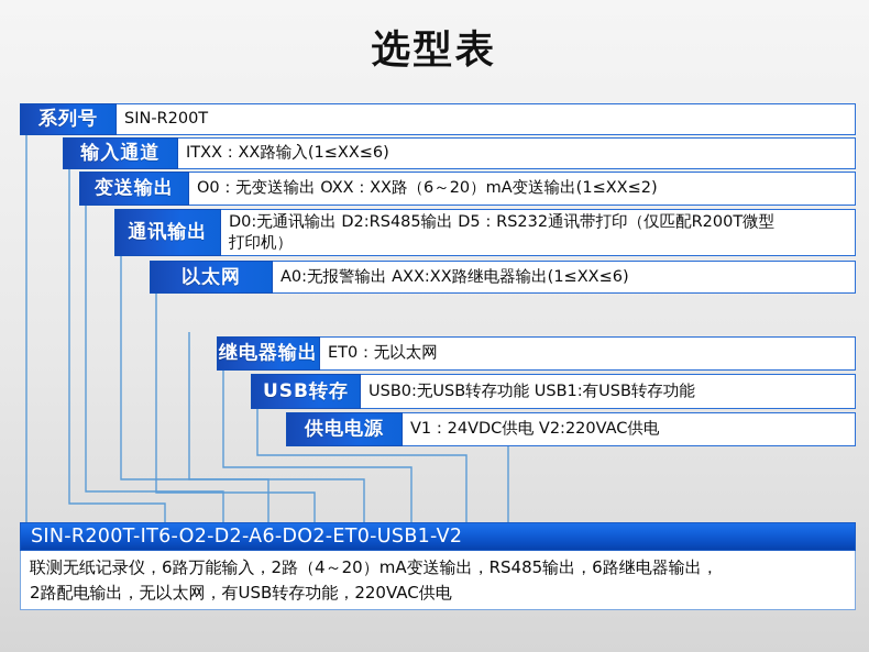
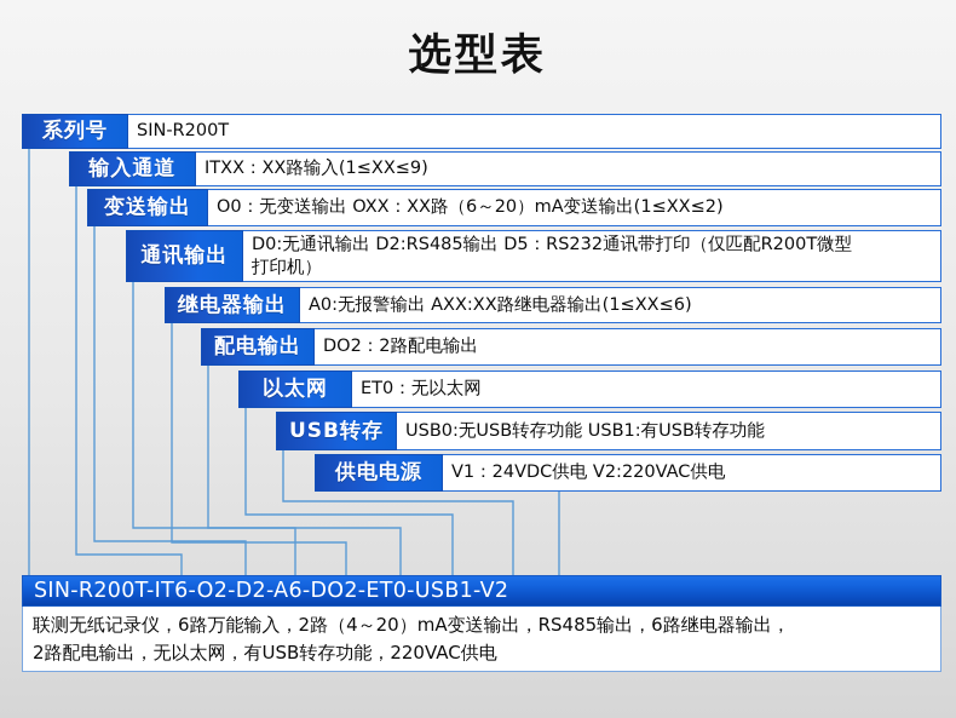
  选型表
  系列号
  SIN-R200T
  输入通道
- ITXX：XX路输入(1≤XX≤6)
+ ITXX：XX路输入(1≤XX≤9)
  变送输出
  O0：无变送输出 OXX：XX路（6～20）mA变送输出(1≤XX≤2)
  通讯输出
  D0:无通讯输出 D2:RS485输出 D5：RS232通讯带打印（仅匹配R200T微型
  打印机）
- 以太网
+ 继电器输出
  A0:无报警输出 AXX:XX路继电器输出(1≤XX≤6)
+ 配电输出
+ DO2：2路配电输出
- 继电器输出
+ 以太网
  ET0：无以太网
  USB转存
  USB0:无USB转存功能 USB1:有USB转存功能
  供电电源
  V1：24VDC供电 V2:220VAC供电
  SIN-R200T-IT6-O2-D2-A6-DO2-ET0-USB1-V2
  联测无纸记录仪，6路万能输入，2路（4～20）mA变送输出，RS485输出，6路继电器输出，
  2路配电输出，无以太网，有USB转存功能，220VAC供电
